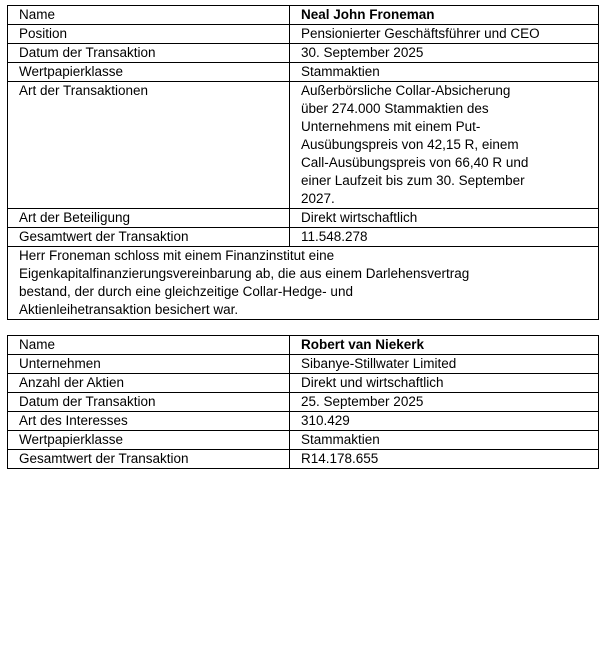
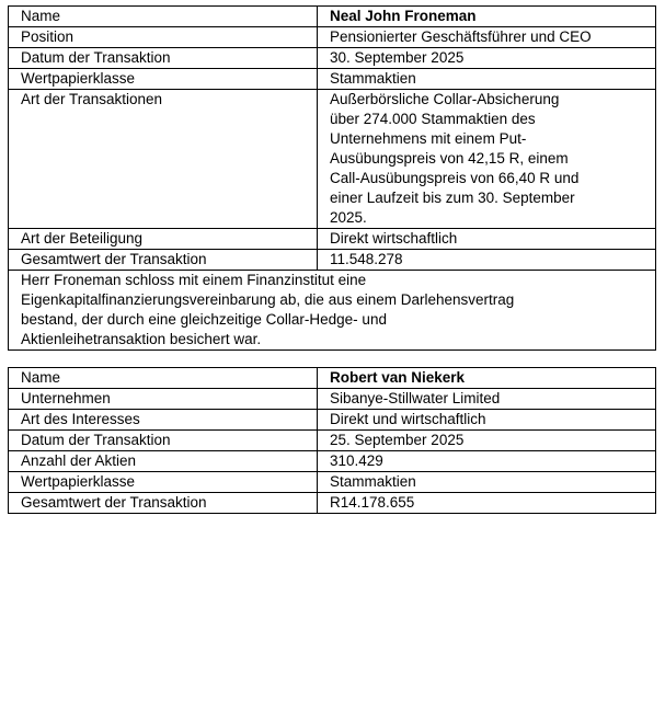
  Name	Neal John Froneman
  Position	Pensionierter Geschäftsführer und CEO
  Datum der Transaktion	30. September 2025
  Wertpapierklasse	Stammaktien
- Art der Transaktionen	Außerbörsliche Collar-Absicherung über 274.000 Stammaktien des Unternehmens mit einem Put- Ausübungspreis von 42,15 R, einem Call-Ausübungspreis von 66,40 R und einer Laufzeit bis zum 30. September 2027.
+ Art der Transaktionen	Außerbörsliche Collar-Absicherung über 274.000 Stammaktien des Unternehmens mit einem Put- Ausübungspreis von 42,15 R, einem Call-Ausübungspreis von 66,40 R und einer Laufzeit bis zum 30. September 2025.
  Art der Beteiligung	Direkt wirtschaftlich
  Gesamtwert der Transaktion	11.548.278
  Herr Froneman schloss mit einem Finanzinstitut eine Eigenkapitalfinanzierungsvereinbarung ab, die aus einem Darlehensvertrag bestand, der durch eine gleichzeitige Collar-Hedge- und Aktienleihetransaktion besichert war.
  Name	Robert van Niekerk
  Unternehmen	Sibanye-Stillwater Limited
- Anzahl der Aktien	Direkt und wirtschaftlich
+ Art des Interesses	Direkt und wirtschaftlich
  Datum der Transaktion	25. September 2025
- Art des Interesses	310.429
+ Anzahl der Aktien	310.429
  Wertpapierklasse	Stammaktien
  Gesamtwert der Transaktion	R14.178.655
